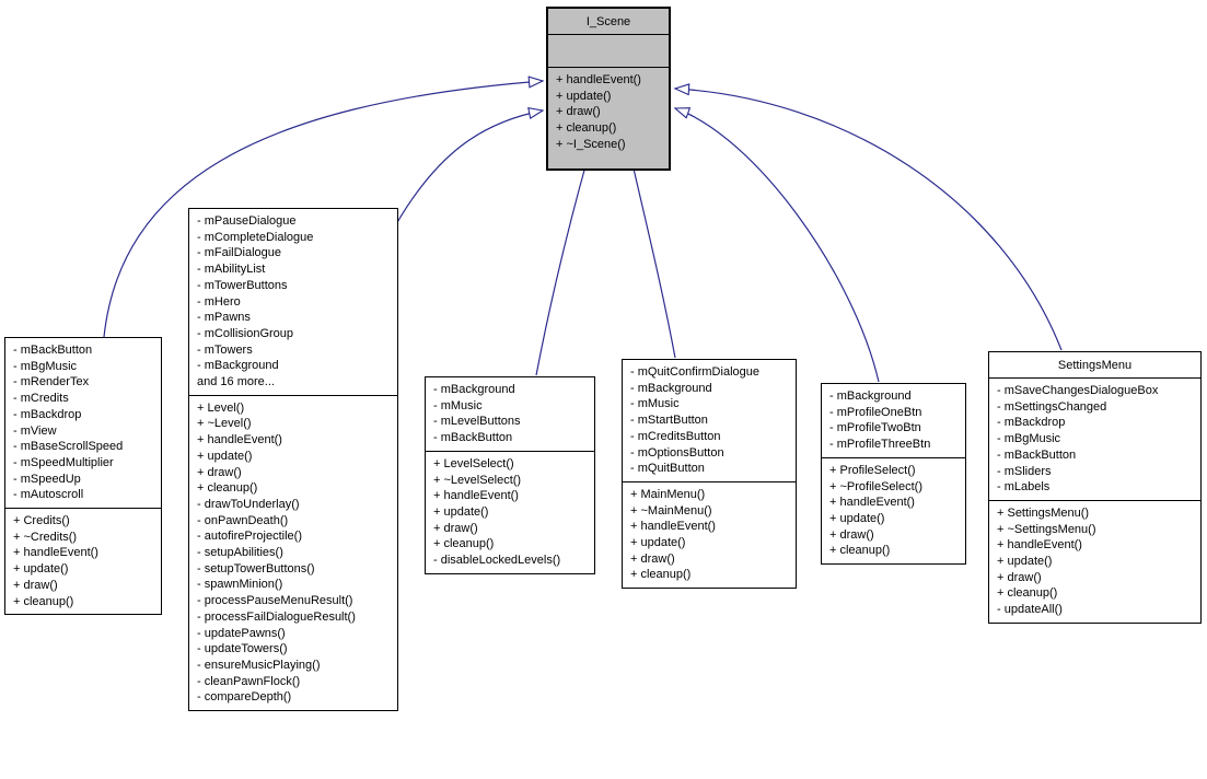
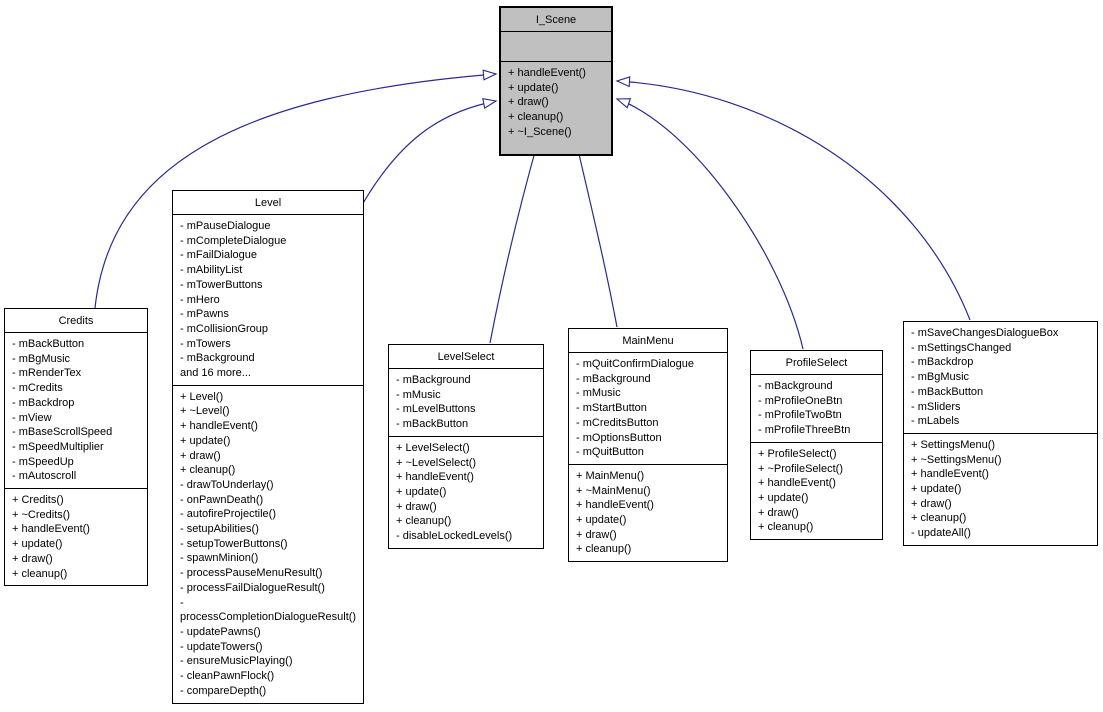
  I_Scene
  + handleEvent()
  + update()
  + draw()
  + cleanup()
  + ~I_Scene()
+ Credits
  - mBackButton
  - mBgMusic
  - mRenderTex
  - mCredits
  - mBackdrop
  - mView
  - mBaseScrollSpeed
  - mSpeedMultiplier
  - mSpeedUp
  - mAutoscroll
  + Credits()
  + ~Credits()
  + handleEvent()
  + update()
  + draw()
  + cleanup()
+ Level
  - mPauseDialogue
  - mCompleteDialogue
  - mFailDialogue
  - mAbilityList
  - mTowerButtons
  - mHero
  - mPawns
  - mCollisionGroup
  - mTowers
  - mBackground
  and 16 more...
  + Level()
  + ~Level()
  + handleEvent()
  + update()
  + draw()
  + cleanup()
  - drawToUnderlay()
  - onPawnDeath()
  - autofireProjectile()
  - setupAbilities()
  - setupTowerButtons()
  - spawnMinion()
  - processPauseMenuResult()
  - processFailDialogueResult()
+ - processCompletionDialogueResult()
  - updatePawns()
  - updateTowers()
  - ensureMusicPlaying()
  - cleanPawnFlock()
  - compareDepth()
+ LevelSelect
  - mBackground
  - mMusic
  - mLevelButtons
  - mBackButton
  + LevelSelect()
  + ~LevelSelect()
  + handleEvent()
  + update()
  + draw()
  + cleanup()
  - disableLockedLevels()
+ MainMenu
  - mQuitConfirmDialogue
  - mBackground
  - mMusic
  - mStartButton
  - mCreditsButton
  - mOptionsButton
  - mQuitButton
  + MainMenu()
  + ~MainMenu()
  + handleEvent()
  + update()
  + draw()
  + cleanup()
+ ProfileSelect
  - mBackground
  - mProfileOneBtn
  - mProfileTwoBtn
  - mProfileThreeBtn
  + ProfileSelect()
  + ~ProfileSelect()
  + handleEvent()
  + update()
  + draw()
  + cleanup()
- SettingsMenu
  - mSaveChangesDialogueBox
  - mSettingsChanged
  - mBackdrop
  - mBgMusic
  - mBackButton
  - mSliders
  - mLabels
  + SettingsMenu()
  + ~SettingsMenu()
  + handleEvent()
  + update()
  + draw()
  + cleanup()
  - updateAll()
